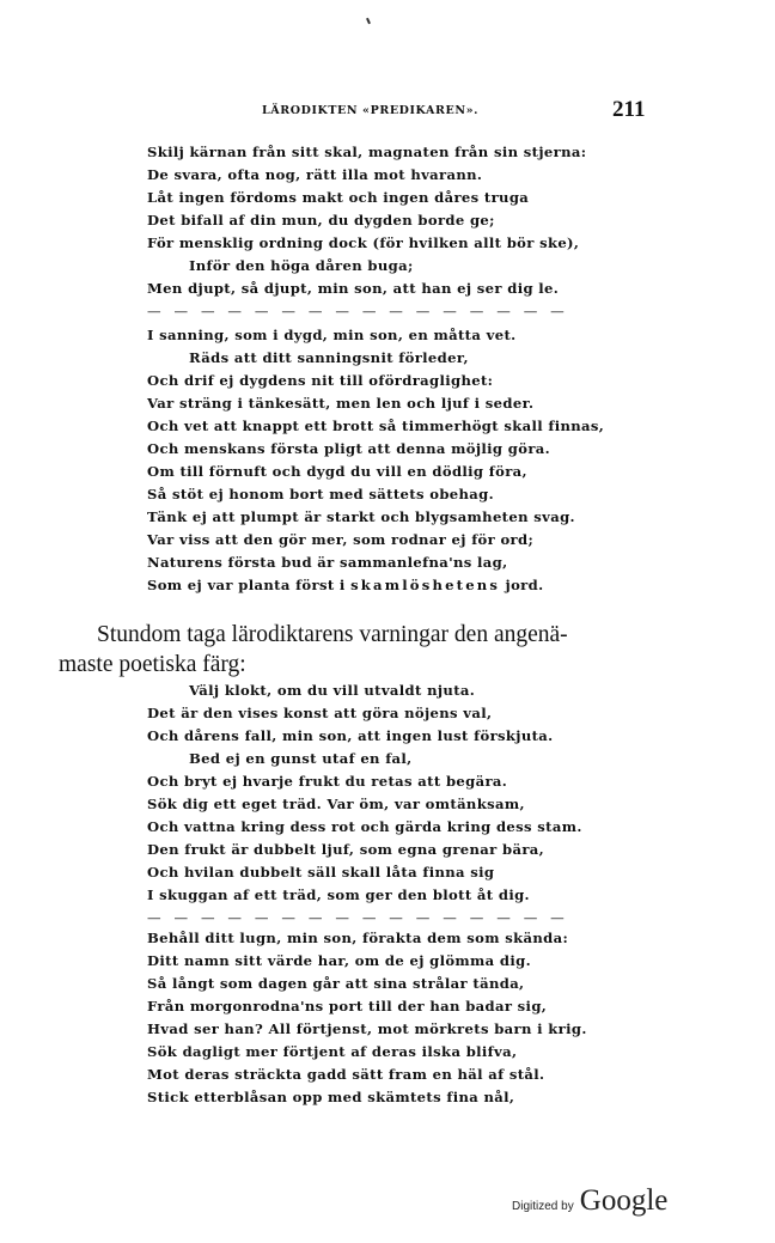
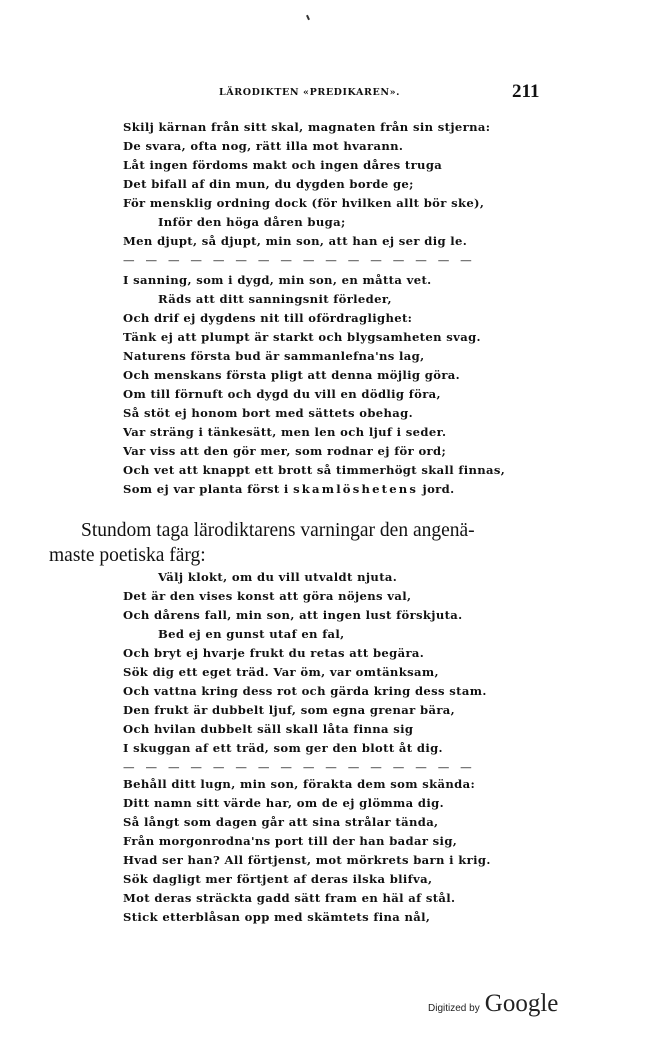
  LÄRODIKTEN «PREDIKAREN».
  211
  Skilj kärnan från sitt skal, magnaten från sin stjerna:
  De svara, ofta nog, rätt illa mot hvarann.
  Låt ingen fördoms makt och ingen dåres truga
  Det bifall af din mun, du dygden borde ge;
  För mensklig ordning dock (för hvilken allt bör ske),
  Inför den höga dåren buga;
  Men djupt, så djupt, min son, att han ej ser dig le.
  — — — — — — — — — — — — — — — —
  I sanning, som i dygd, min son, en måtta vet.
  Räds att ditt sanningsnit förleder,
  Och drif ej dygdens nit till ofördraglighet:
- Var sträng i tänkesätt, men len och ljuf i seder.
+ Tänk ej att plumpt är starkt och blygsamheten svag.
- Och vet att knappt ett brott så timmerhögt skall finnas,
+ Naturens första bud är sammanlefna'ns lag,
  Och menskans första pligt att denna möjlig göra.
  Om till förnuft och dygd du vill en dödlig föra,
  Så stöt ej honom bort med sättets obehag.
- Tänk ej att plumpt är starkt och blygsamheten svag.
+ Var sträng i tänkesätt, men len och ljuf i seder.
  Var viss att den gör mer, som rodnar ej för ord;
- Naturens första bud är sammanlefna'ns lag,
+ Och vet att knappt ett brott så timmerhögt skall finnas,
  Som ej var planta först i skamlöshetens jord.
  Stundom taga lärodiktarens varningar den angenä-
  maste poetiska färg:
  Välj klokt, om du vill utvaldt njuta.
  Det är den vises konst att göra nöjens val,
  Och dårens fall, min son, att ingen lust förskjuta.
  Bed ej en gunst utaf en fal,
  Och bryt ej hvarje frukt du retas att begära.
  Sök dig ett eget träd. Var öm, var omtänksam,
  Och vattna kring dess rot och gärda kring dess stam.
  Den frukt är dubbelt ljuf, som egna grenar bära,
  Och hvilan dubbelt säll skall låta finna sig
  I skuggan af ett träd, som ger den blott åt dig.
  — — — — — — — — — — — — — — — —
  Behåll ditt lugn, min son, förakta dem som skända:
  Ditt namn sitt värde har, om de ej glömma dig.
  Så långt som dagen går att sina strålar tända,
  Från morgonrodna'ns port till der han badar sig,
  Hvad ser han? All förtjenst, mot mörkrets barn i krig.
  Sök dagligt mer förtjent af deras ilska blifva,
  Mot deras sträckta gadd sätt fram en häl af stål.
  Stick etterblåsan opp med skämtets fina nål,
  Digitized by Google
